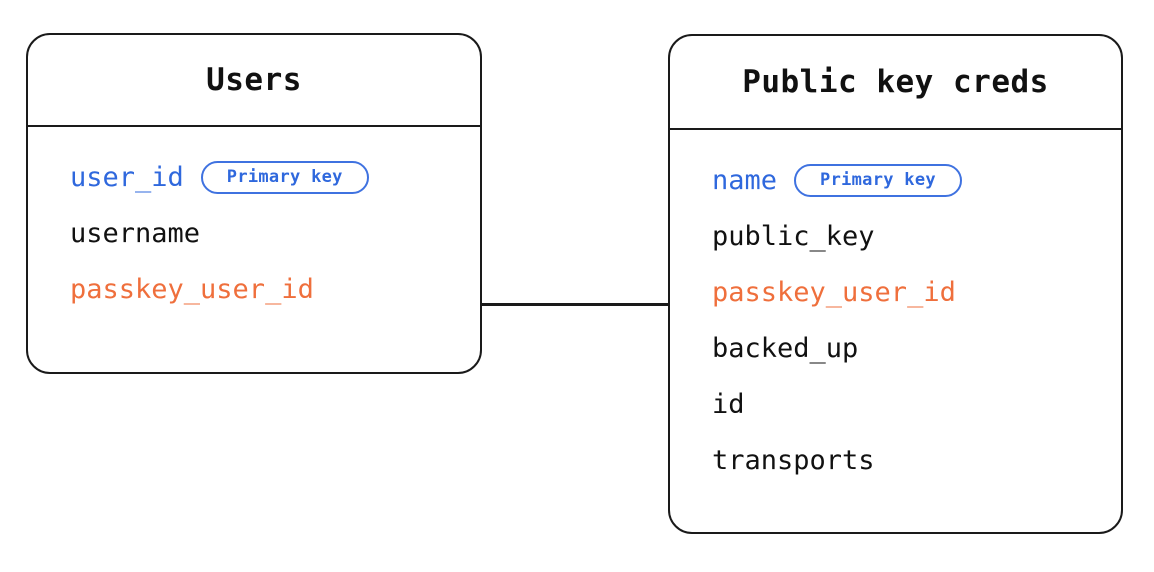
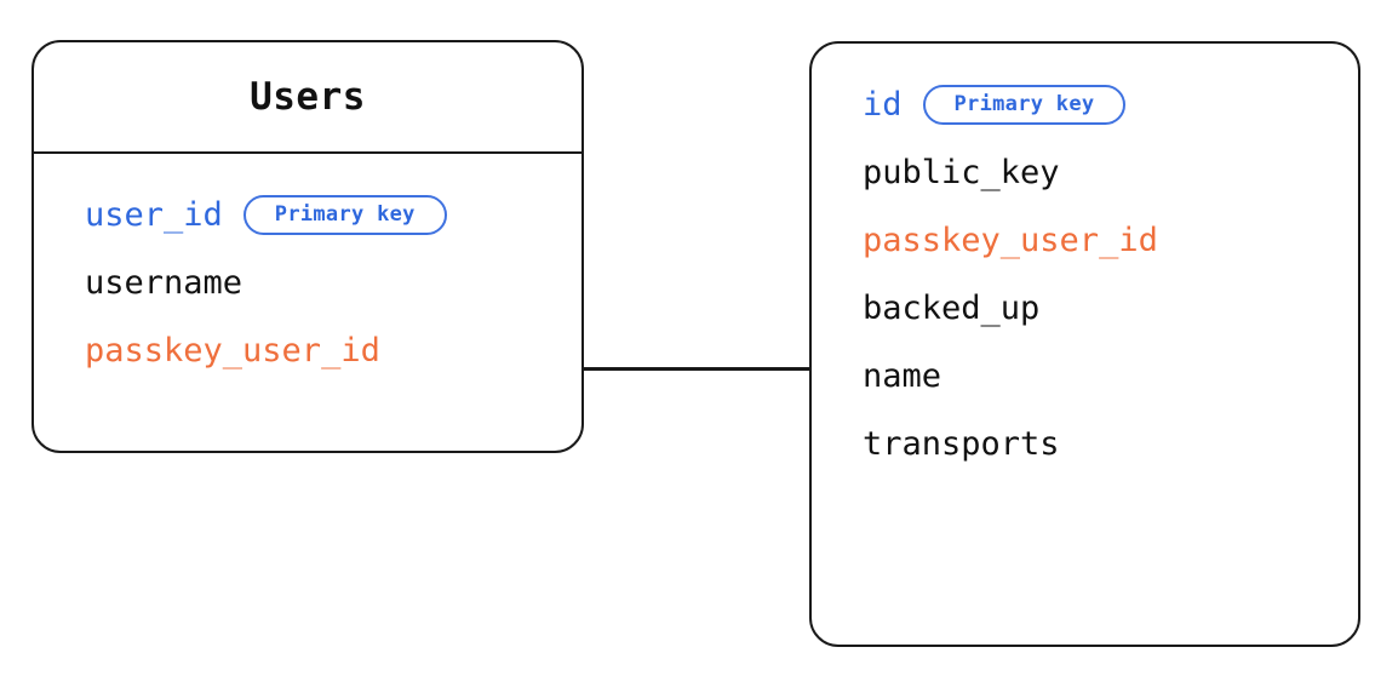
  Users
  user_id
  Primary key
  username
  passkey_user_id
- Public key creds
- name
+ id
  Primary key
  public_key
  passkey_user_id
  backed_up
- id
+ name
  transports
